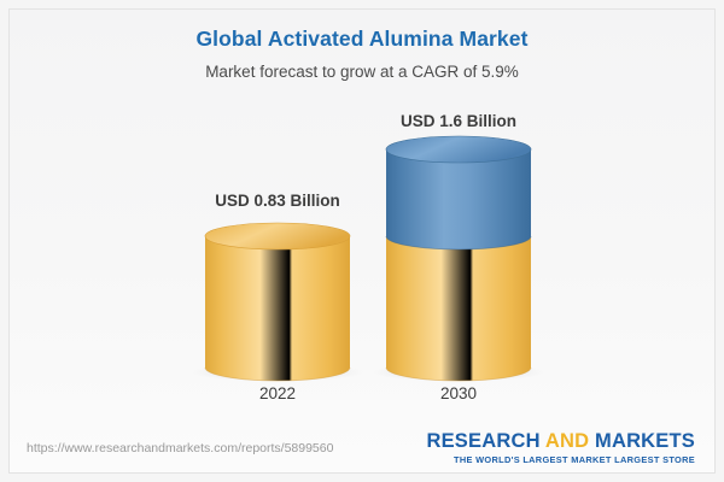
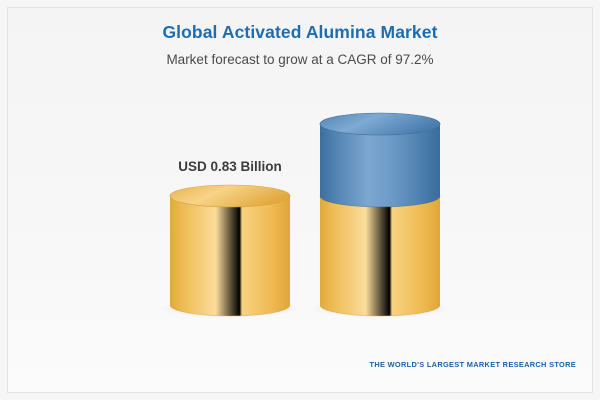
  Global Activated Alumina Market
- Market forecast to grow at a CAGR of 5.9%
+ Market forecast to grow at a CAGR of 97.2%
  USD 0.83 Billion
- USD 1.6 Billion
- 2022
- 2030
- https://www.researchandmarkets.com/reports/5899560
- RESEARCH AND MARKETS
- THE WORLD'S LARGEST MARKET LARGEST STORE
+ THE WORLD'S LARGEST MARKET RESEARCH STORE
